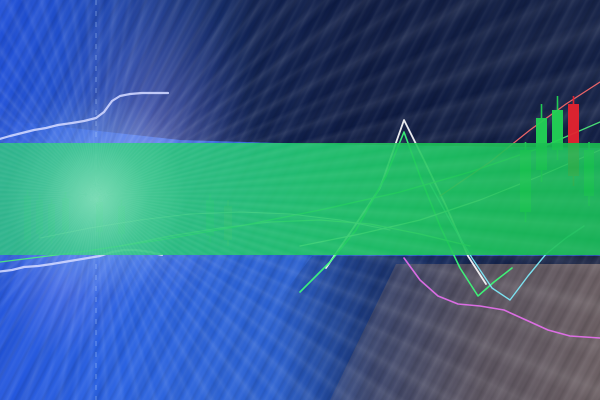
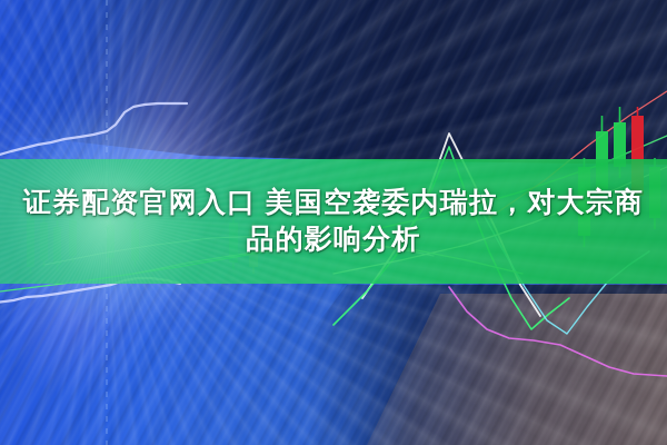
+ 证券配资官网入口 美国空袭委内瑞拉，对大宗商
+ 品的影响分析
